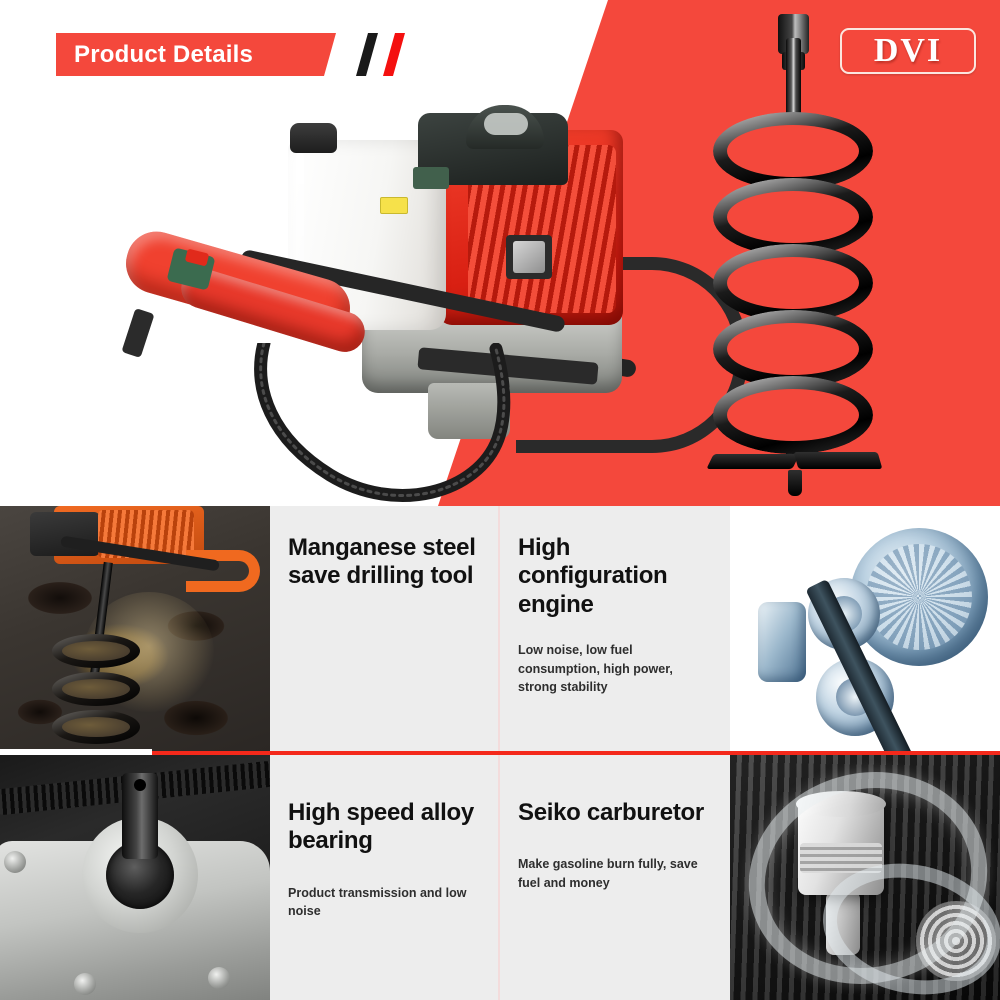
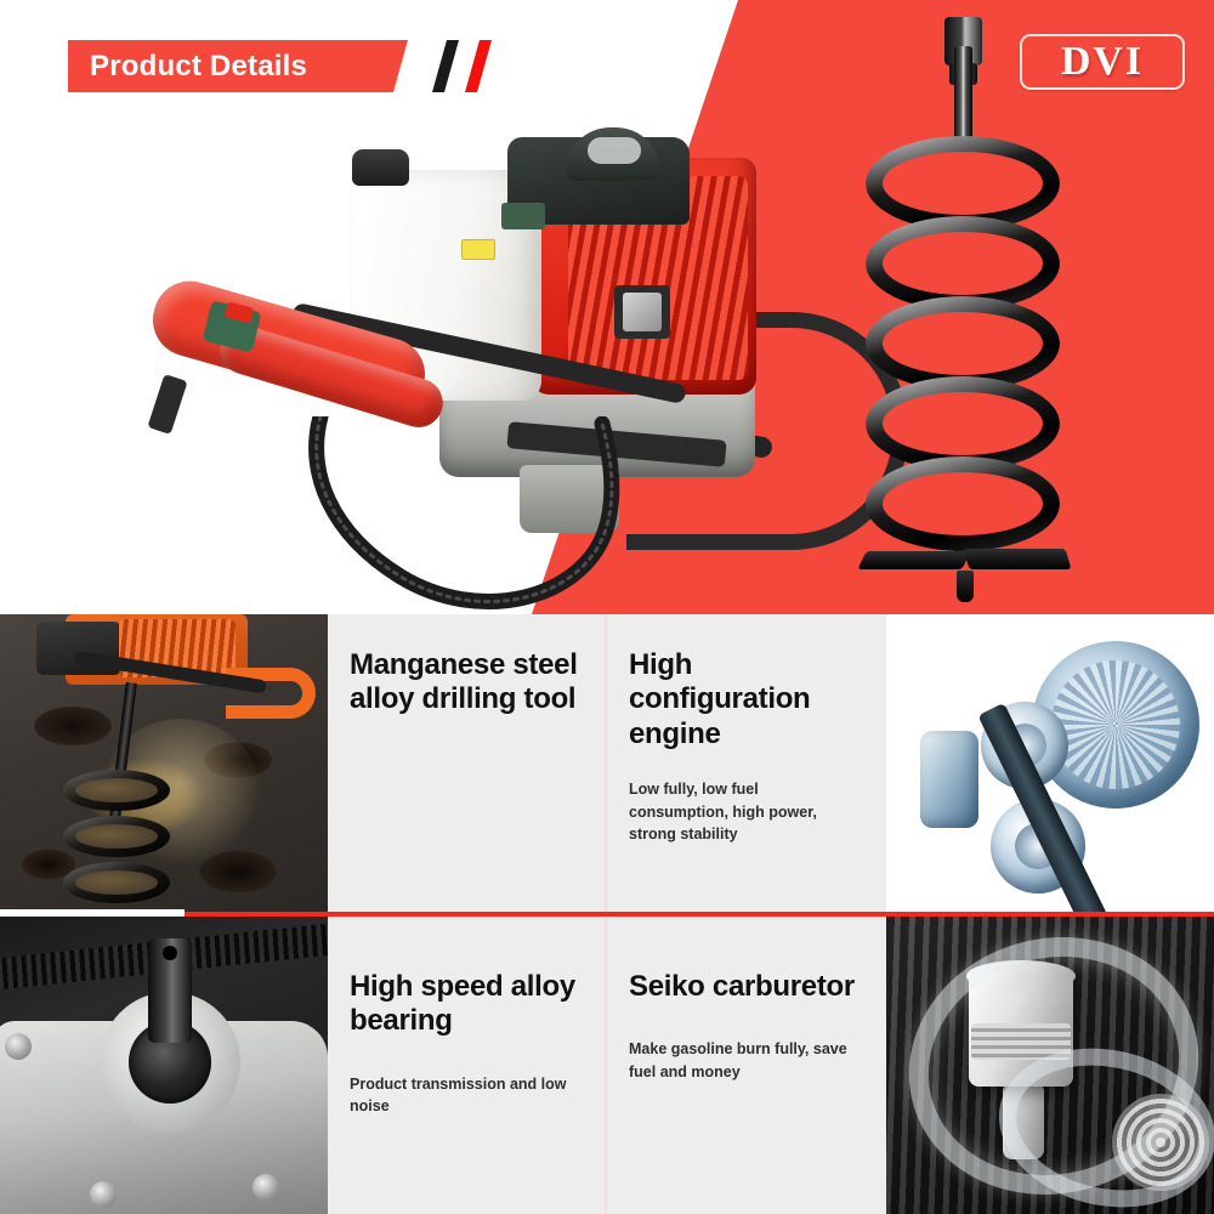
  Product Details
  DVI
- Manganese steel save drilling tool
+ Manganese steel alloy drilling tool
  High configuration engine
- Low noise, low fuel consumption, high power, strong stability
+ Low fully, low fuel consumption, high power, strong stability
  High speed alloy bearing
  Product transmission and low noise
  Seiko carburetor
  Make gasoline burn fully, save fuel and money
